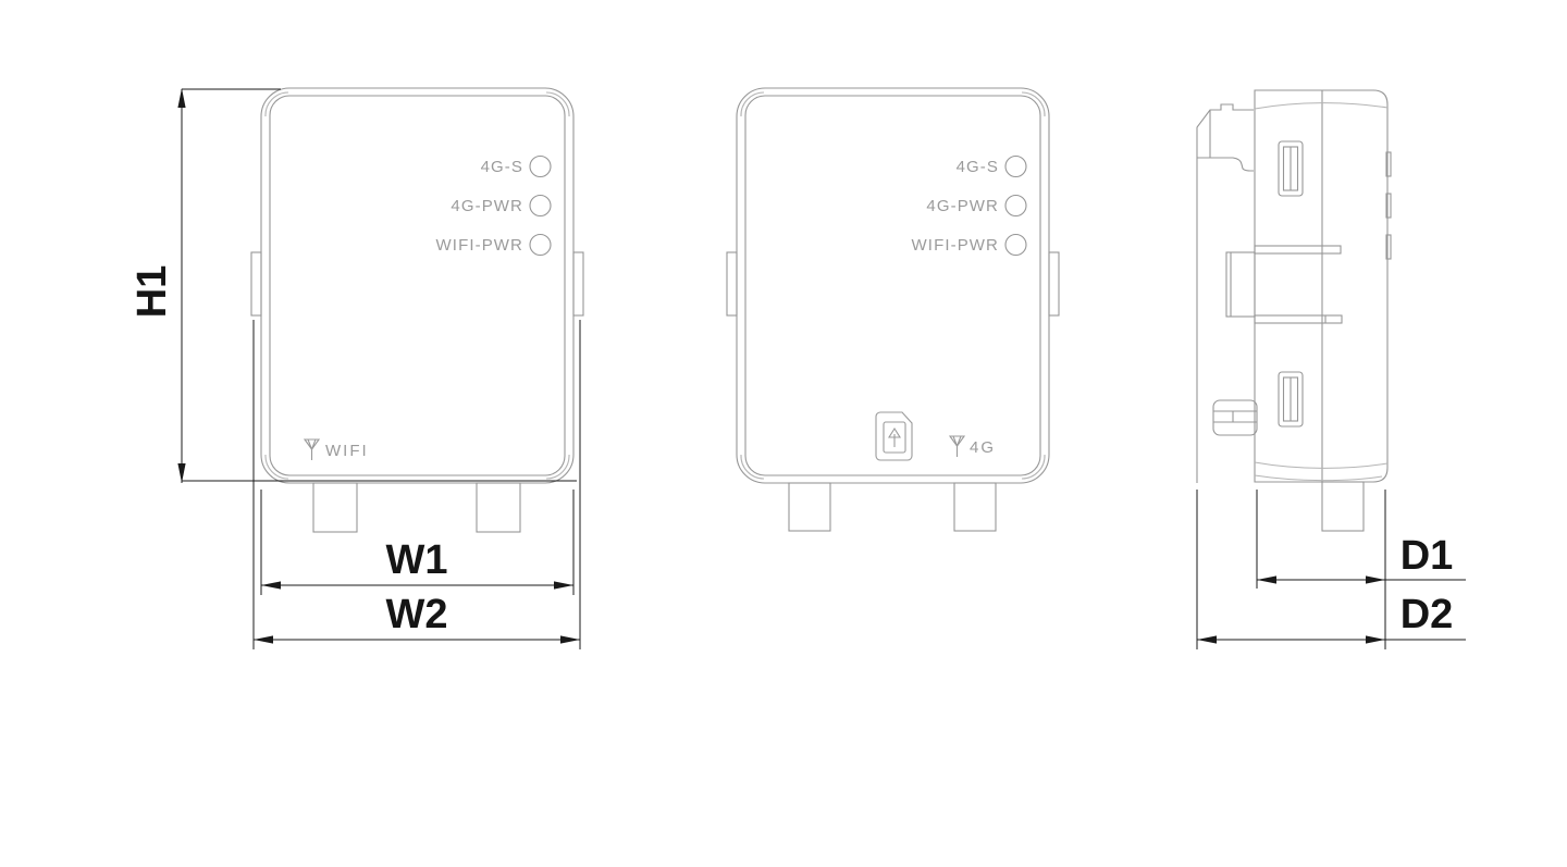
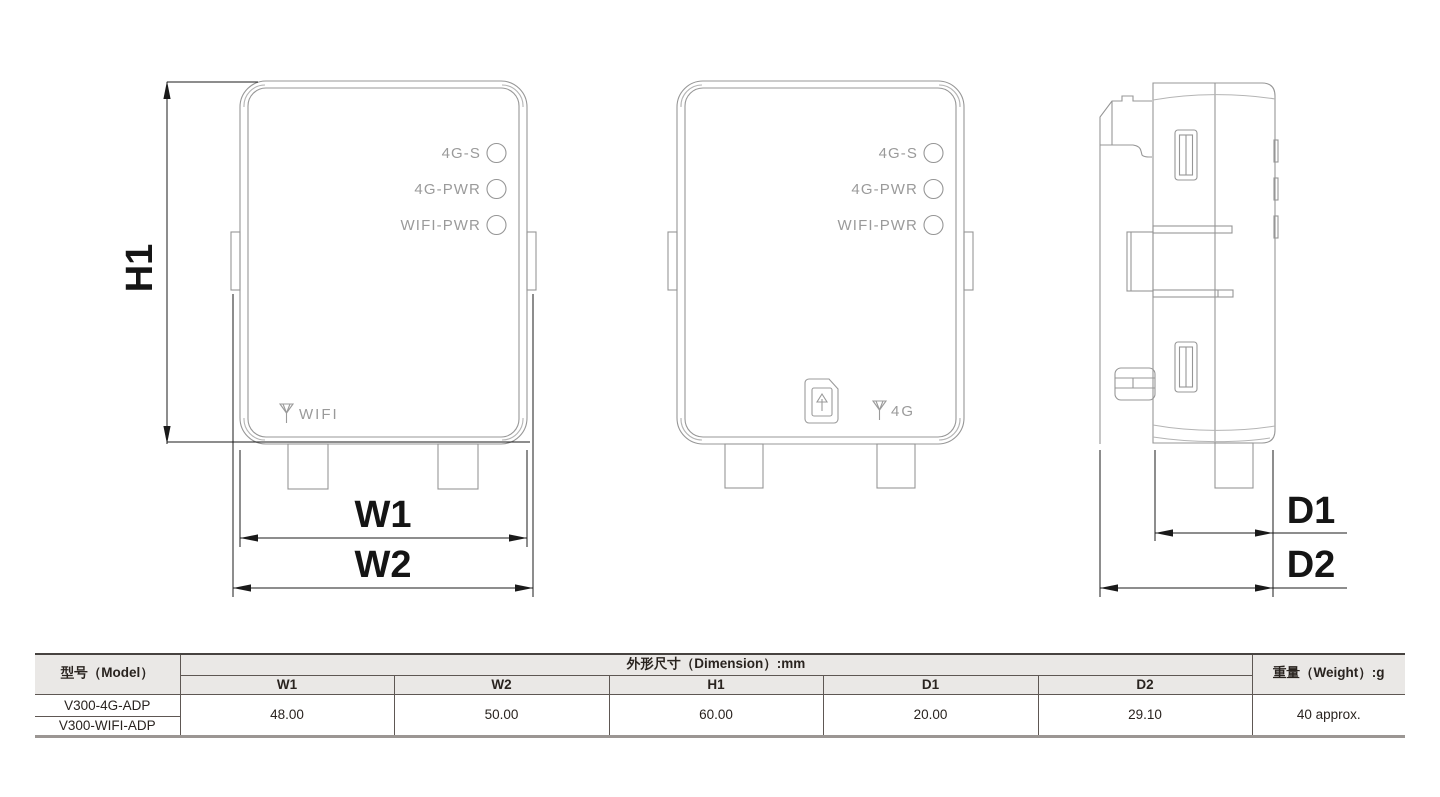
  4G-S
  4G-PWR
  WIFI-PWR
  WIFI
  4G-S
  4G-PWR
  WIFI-PWR
  4G
  W1
  W2
  D1
  D2
+ 型号（Model）	外形尺寸（Dimension）:mm	重量（Weight）:g
+ W1	W2	H1	D1	D2
+ V300-4G-ADP	48.00	50.00	60.00	20.00	29.10	40 approx.
+ V300-WIFI-ADP
